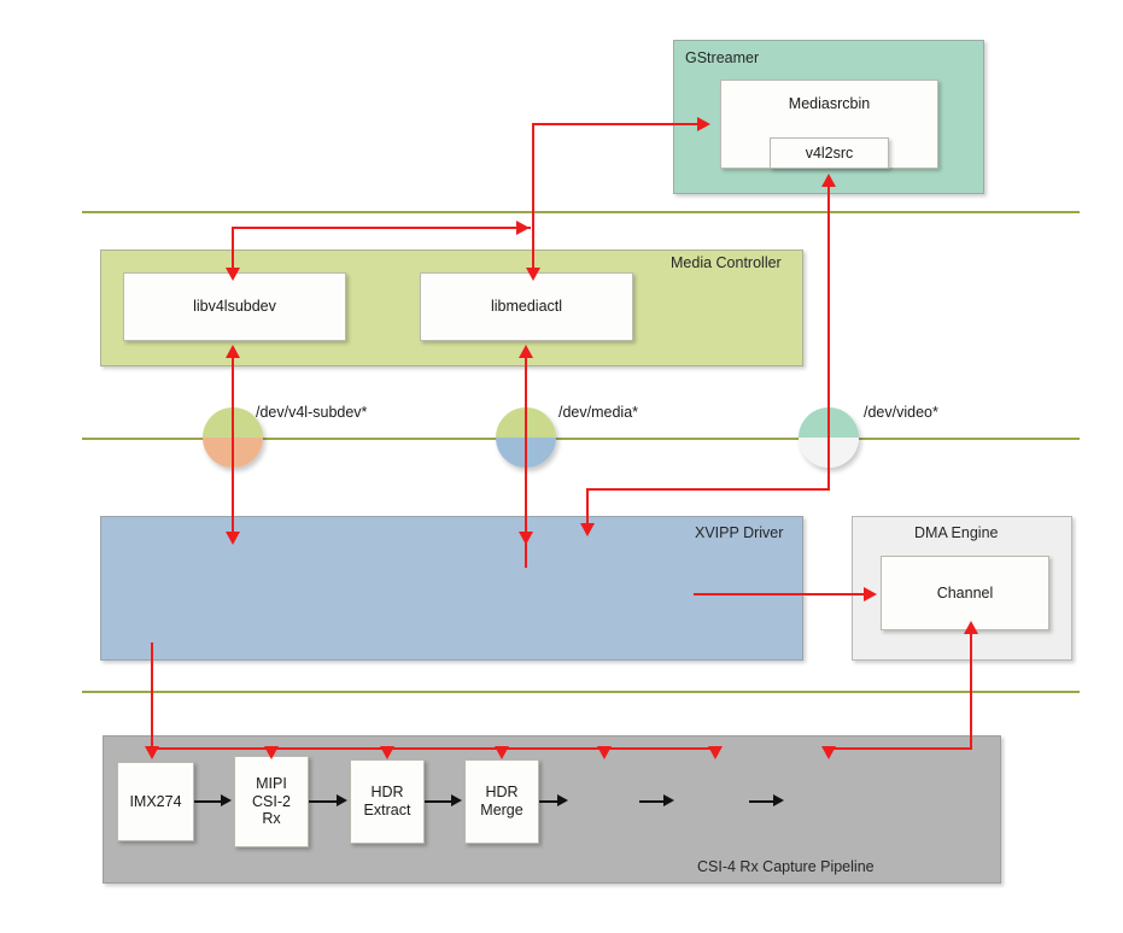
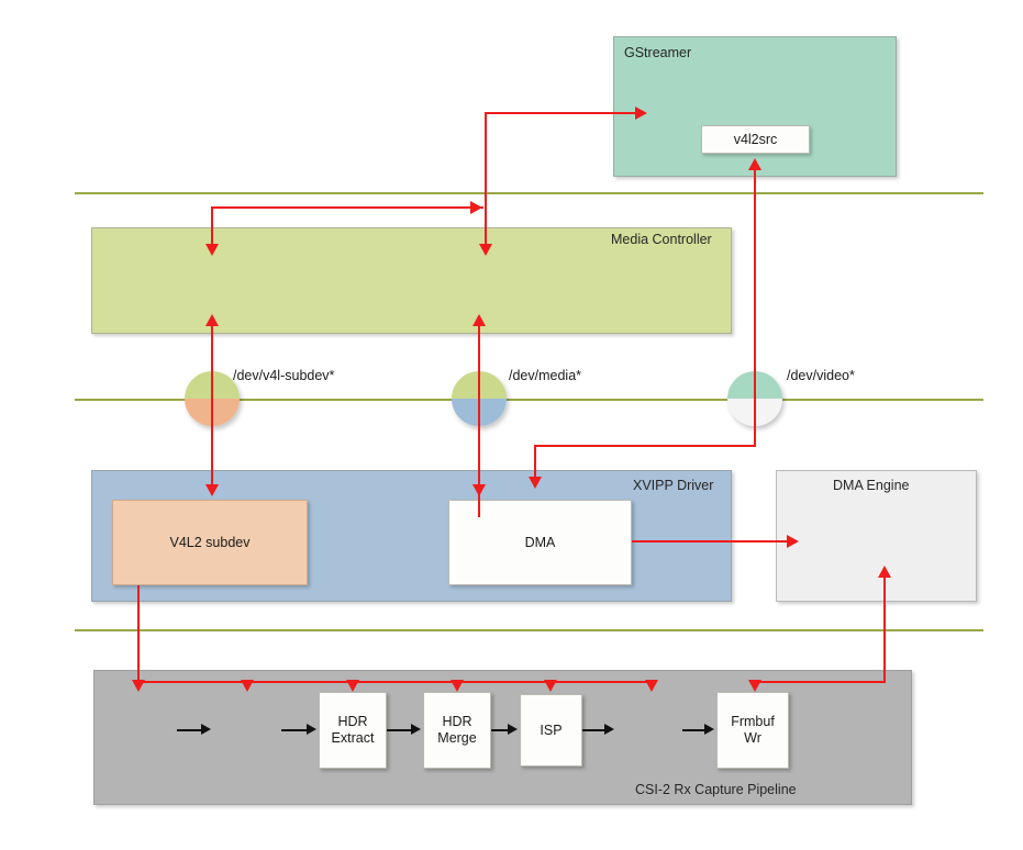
  GStreamer
- Mediasrcbin
  v4l2src
  Media Controller
- libv4lsubdev
- libmediactl
  /dev/v4l-subdev*
  /dev/media*
  /dev/video*
  XVIPP Driver
+ V4L2 subdev
+ DMA
  DMA Engine
- Channel
- CSI-4 Rx Capture Pipeline
+ CSI-2 Rx Capture Pipeline
- IMX274
- MIPI
- CSI-2
- Rx
  HDR
  Extract
  HDR
  Merge
+ ISP
+ Frmbuf
+ Wr
